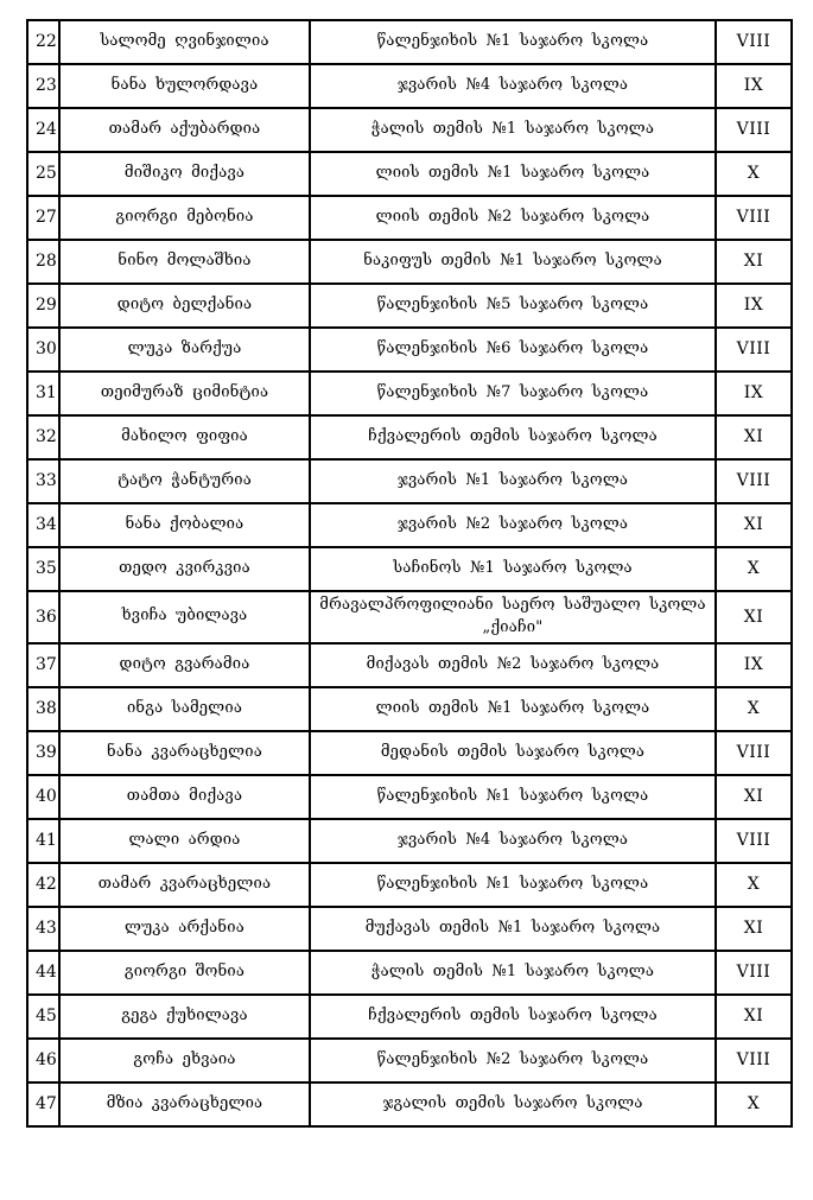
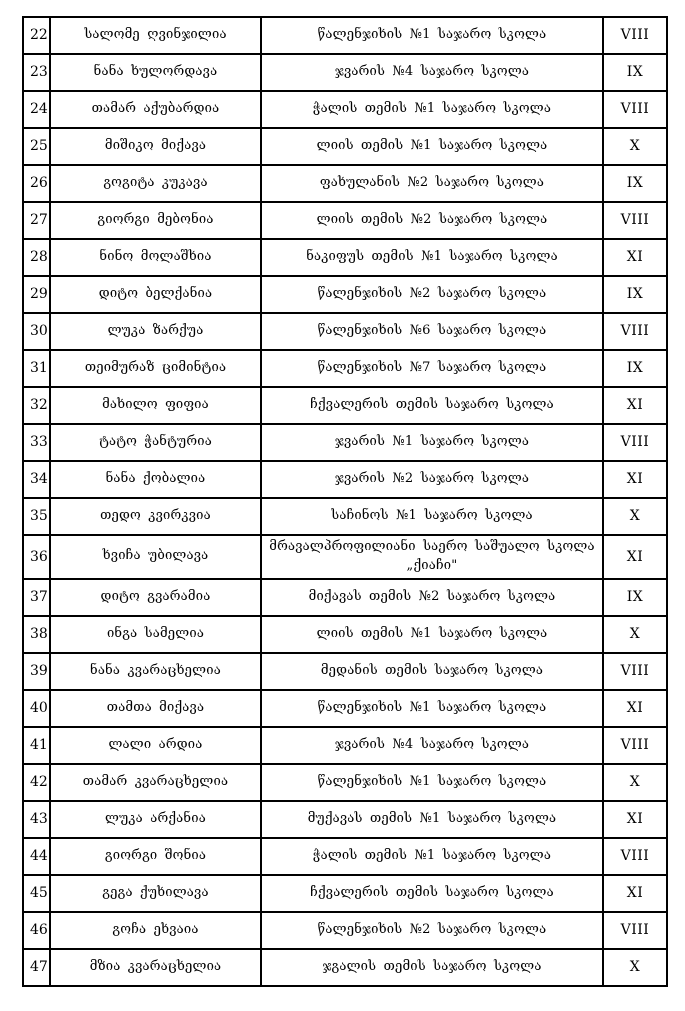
  22	სალომე ღვინჯილია	წალენჯიხის №1 საჯარო სკოლა	VIII
  23	ნანა ხულორდავა	ჯვარის №4 საჯარო სკოლა	IX
  24	თამარ აქუბარდია	ჭალის თემის №1 საჯარო სკოლა	VIII
  25	მიშიკო მიქავა	ლიის თემის №1 საჯარო სკოლა	X
+ 26	გოგიტა კუკავა	ფახულანის №2 საჯარო სკოლა	IX
  27	გიორგი მებონია	ლიის თემის №2 საჯარო სკოლა	VIII
  28	ნინო მოლაშხია	ნაკიფუს თემის №1 საჯარო სკოლა	XI
- 29	დიტო ბელქანია	წალენჯიხის №5 საჯარო სკოლა	IX
+ 29	დიტო ბელქანია	წალენჯიხის №2 საჯარო სკოლა	IX
  30	ლუკა ზარქუა	წალენჯიხის №6 საჯარო სკოლა	VIII
  31	თეიმურაზ ციმინტია	წალენჯიხის №7 საჯარო სკოლა	IX
  32	მახილო ფიფია	ჩქვალერის თემის საჯარო სკოლა	XI
  33	ტატო ჭანტურია	ჯვარის №1 საჯარო სკოლა	VIII
  34	ნანა ქობალია	ჯვარის №2 საჯარო სკოლა	XI
  35	თედო კვირკვია	საჩინოს №1 საჯარო სკოლა	X
  36	ხვიჩა უბილავა	მრავალპროფილიანი საერო საშუალო სკოლა „ქიაჩი"	XI
  37	დიტო გვარამია	მიქავას თემის №2 საჯარო სკოლა	IX
  38	ინგა სამელია	ლიის თემის №1 საჯარო სკოლა	X
  39	ნანა კვარაცხელია	მედანის თემის საჯარო სკოლა	VIII
  40	თამთა მიქავა	წალენჯიხის №1 საჯარო სკოლა	XI
  41	ლალი არდია	ჯვარის №4 საჯარო სკოლა	VIII
  42	თამარ კვარაცხელია	წალენჯიხის №1 საჯარო სკოლა	X
  43	ლუკა არქანია	მუქავას თემის №1 საჯარო სკოლა	XI
  44	გიორგი შონია	ჭალის თემის №1 საჯარო სკოლა	VIII
  45	გეგა ქუხილავა	ჩქვალერის თემის საჯარო სკოლა	XI
  46	გოჩა ეხვაია	წალენჯიხის №2 საჯარო სკოლა	VIII
  47	მზია კვარაცხელია	ჯგალის თემის საჯარო სკოლა	X
